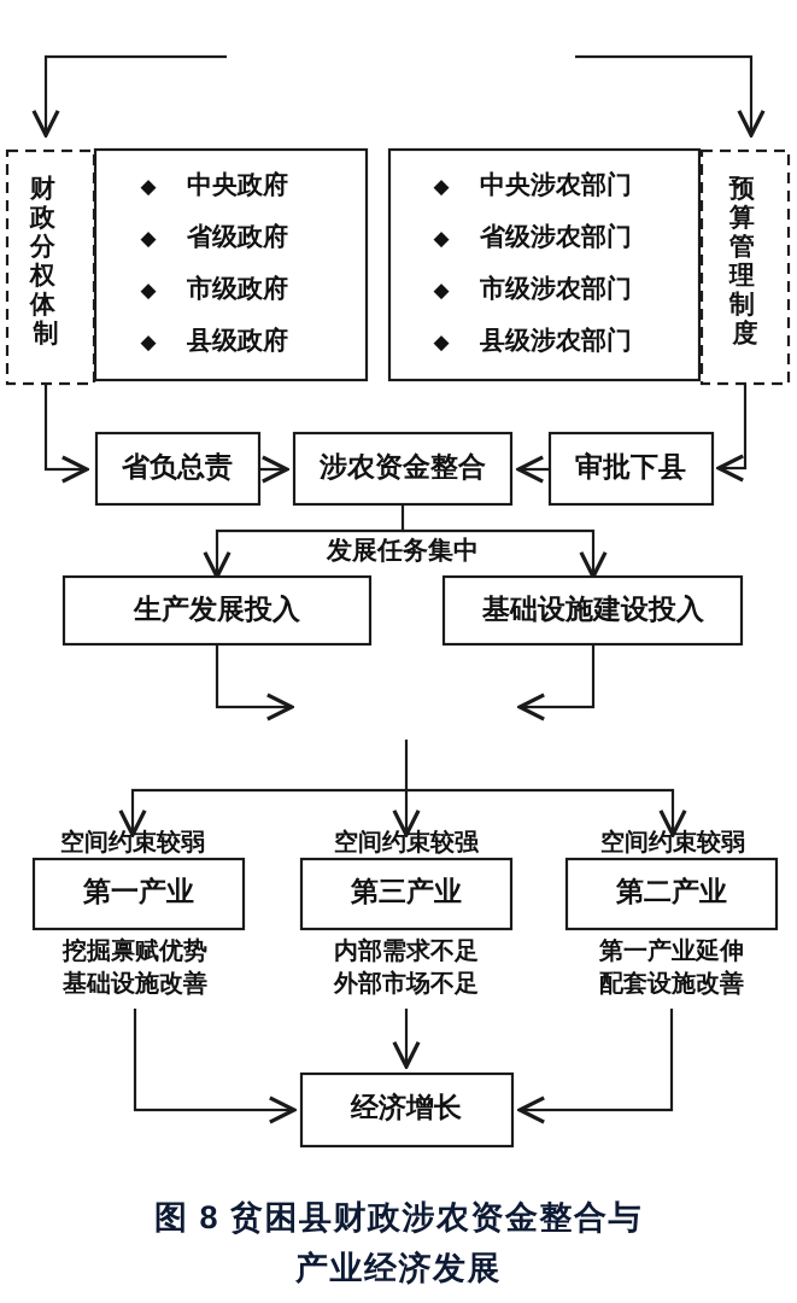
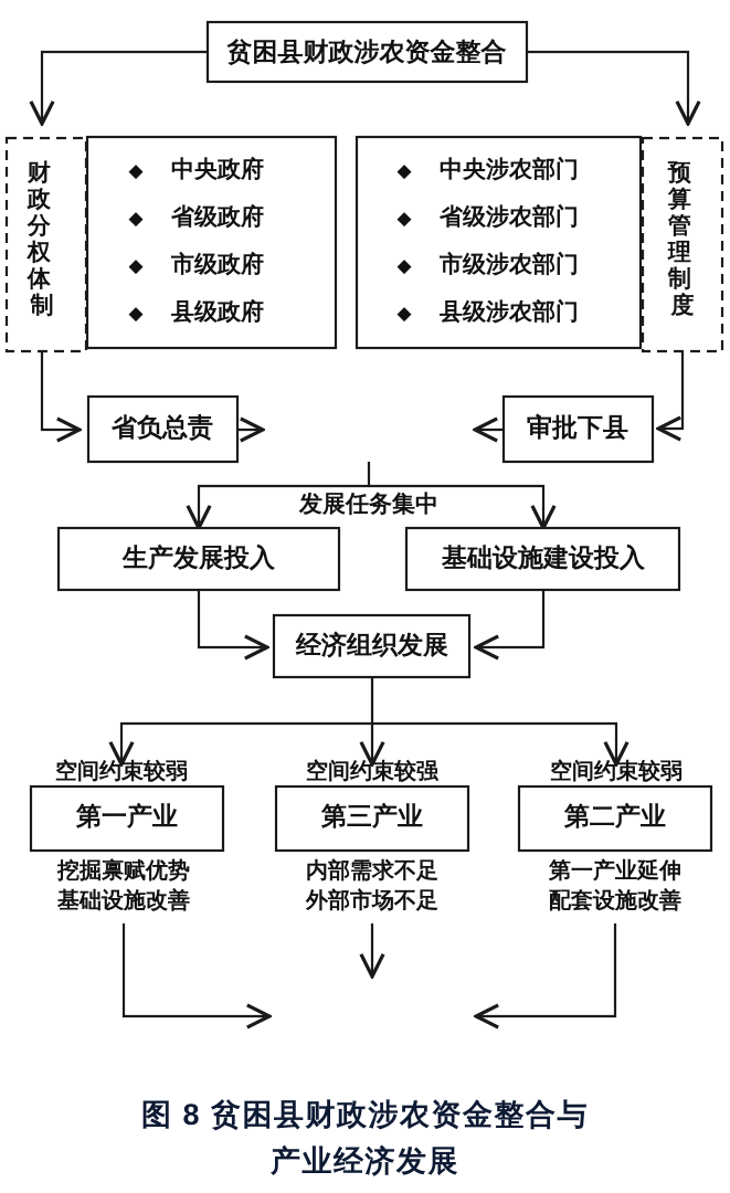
+ 贫困县财政涉农资金整合
  财 政 分 权 体 制
  预 算 管 理 制 度
  ◆
  中央政府
  ◆
  省级政府
  ◆
  市级政府
  ◆
  县级政府
  ◆
  中央涉农部门
  ◆
  省级涉农部门
  ◆
  市级涉农部门
  ◆
  县级涉农部门
  省负总责
- 涉农资金整合
  审批下县
  发展任务集中
  生产发展投入
  基础设施建设投入
+ 经济组织发展
  空间约束较弱
  第一产业
  挖掘禀赋优势
  基础设施改善
  空间约束较强
  第三产业
  内部需求不足
  外部市场不足
  空间约束较弱
  第二产业
  第一产业延伸
  配套设施改善
- 经济增长
  图 8 贫困县财政涉农资金整合与
  产业经济发展
